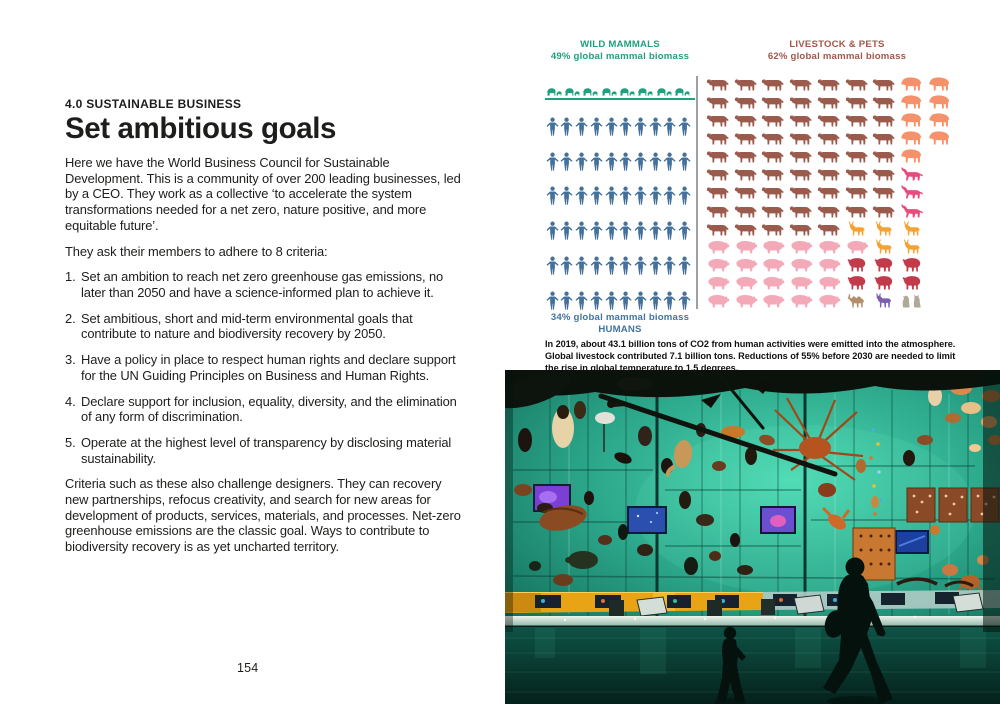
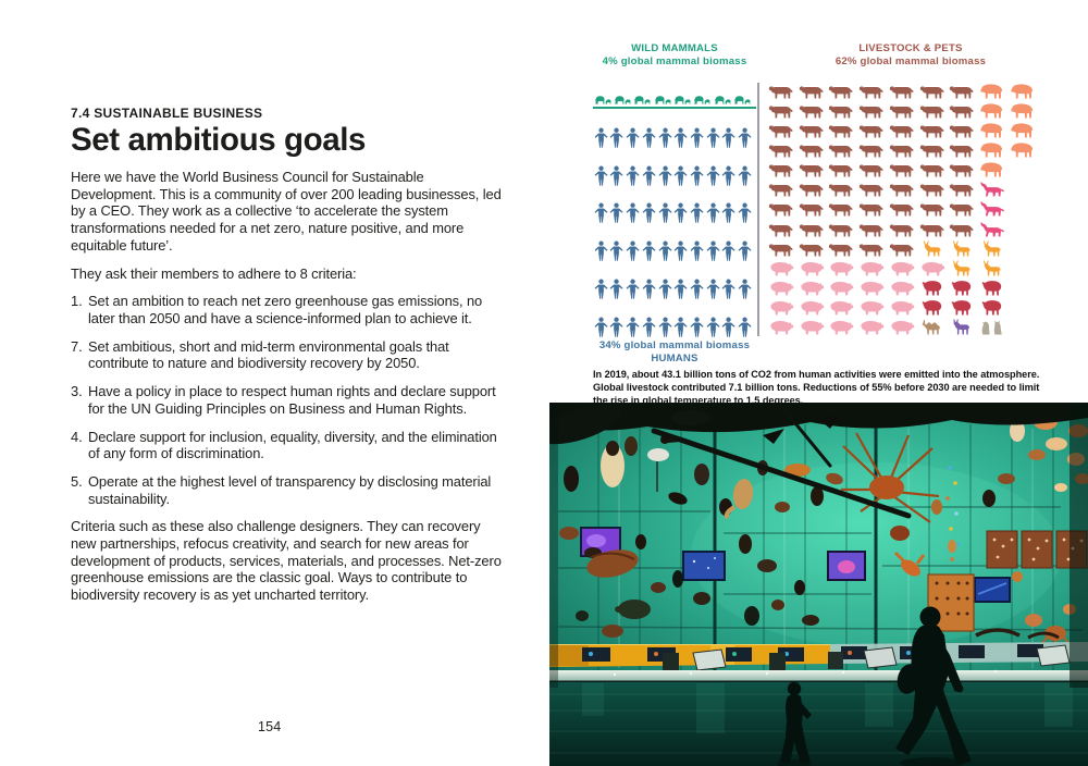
- 4.0 SUSTAINABLE BUSINESS
+ 7.4 SUSTAINABLE BUSINESS
  Set ambitious goals
  Here we have the World Business Council for Sustainable Development. This is a community of over 200 leading businesses, led by a CEO. They work as a collective ‘to accelerate the system transformations needed for a net zero, nature positive, and more equitable future’.
  They ask their members to adhere to 8 criteria:
  1.
  Set an ambition to reach net zero greenhouse gas emissions, no later than 2050 and have a science-informed plan to achieve it.
- 2.
+ 7.
  Set ambitious, short and mid-term environmental goals that contribute to nature and biodiversity recovery by 2050.
  3.
  Have a policy in place to respect human rights and declare support for the UN Guiding Principles on Business and Human Rights.
  4.
  Declare support for inclusion, equality, diversity, and the elimination of any form of discrimination.
  5.
  Operate at the highest level of transparency by disclosing material sustainability.
  Criteria such as these also challenge designers. They can recovery new partnerships, refocus creativity, and search for new areas for development of products, services, materials, and processes. Net-zero greenhouse emissions are the classic goal. Ways to contribute to biodiversity recovery is as yet uncharted territory.
  154
  WILD MAMMALS
- 49% global mammal biomass
+ 4% global mammal biomass
  LIVESTOCK & PETS
  62% global mammal biomass
  34% global mammal biomass
  HUMANS
  In 2019, about 43.1 billion tons of CO2 from human activities were emitted into the atmosphere. Global livestock contributed 7.1 billion tons. Reductions of 55% before 2030 are needed to limit the rise in global temperature to 1.5 degrees.
